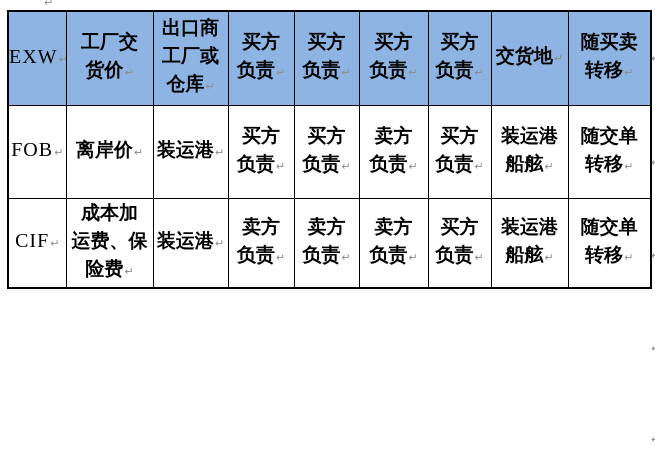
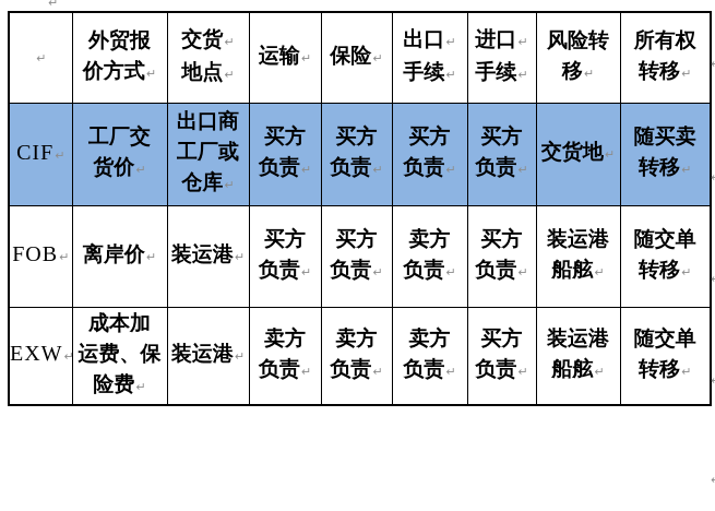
  ↵
+ ↵	外贸报价方式↵	交货↵地点↵	运输↵	保险↵	出口↵手续↵	进口↵手续↵	风险转移↵	所有权转移↵
- EXW↵	工厂交货价↵	出口商工厂或仓库↵	买方负责↵	买方负责↵	买方负责↵	买方负责↵	交货地↵	随买卖转移↵
+ CIF↵	工厂交货价↵	出口商工厂或仓库↵	买方负责↵	买方负责↵	买方负责↵	买方负责↵	交货地↵	随买卖转移↵
  FOB↵	离岸价↵	装运港↵	买方负责↵	买方负责↵	卖方负责↵	买方负责↵	装运港船舷↵	随交单转移↵
- CIF↵	成本加运费、保险费↵	装运港↵	卖方负责↵	卖方负责↵	卖方负责↵	买方负责↵	装运港船舷↵	随交单转移↵
+ EXW↵	成本加运费、保险费↵	装运港↵	卖方负责↵	卖方负责↵	卖方负责↵	买方负责↵	装运港船舷↵	随交单转移↵
